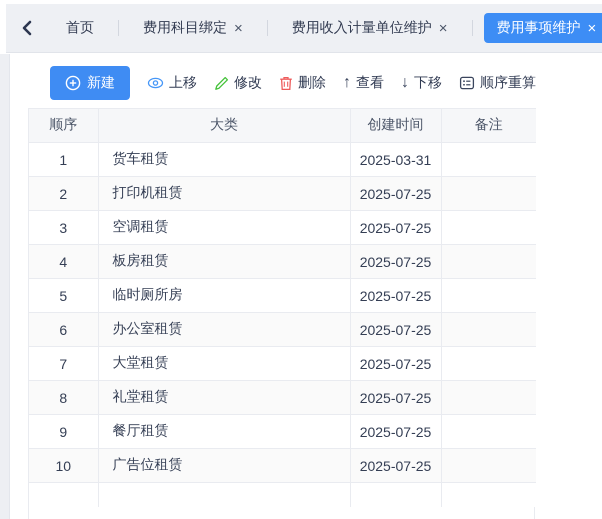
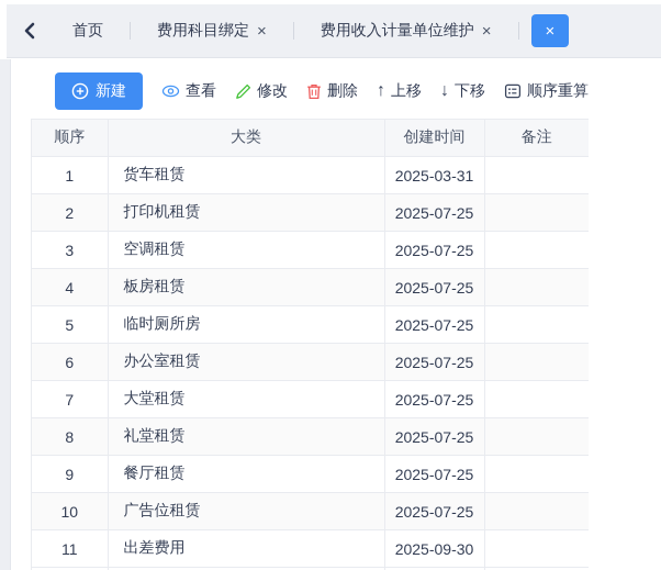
  首页
  费用科目绑定
  ×
  费用收入计量单位维护
  ×
- 费用事项维护
  ×
  新建
- 上移
+ 查看
  修改
  删除
  ↑
- 查看
+ 上移
  ↓
  下移
  顺序重算
  顺序	大类	创建时间	备注
  1	货车租赁	2025-03-31
  2	打印机租赁	2025-07-25
  3	空调租赁	2025-07-25
  4	板房租赁	2025-07-25
  5	临时厕所房	2025-07-25
  6	办公室租赁	2025-07-25
  7	大堂租赁	2025-07-25
  8	礼堂租赁	2025-07-25
  9	餐厅租赁	2025-07-25
  10	广告位租赁	2025-07-25
+ 11	出差费用	2025-09-30
